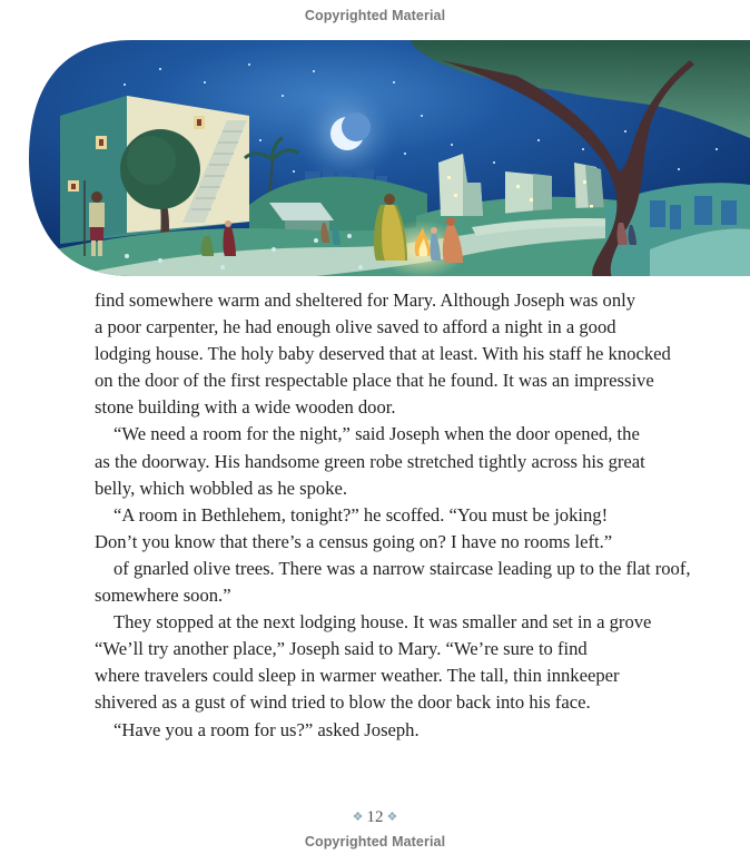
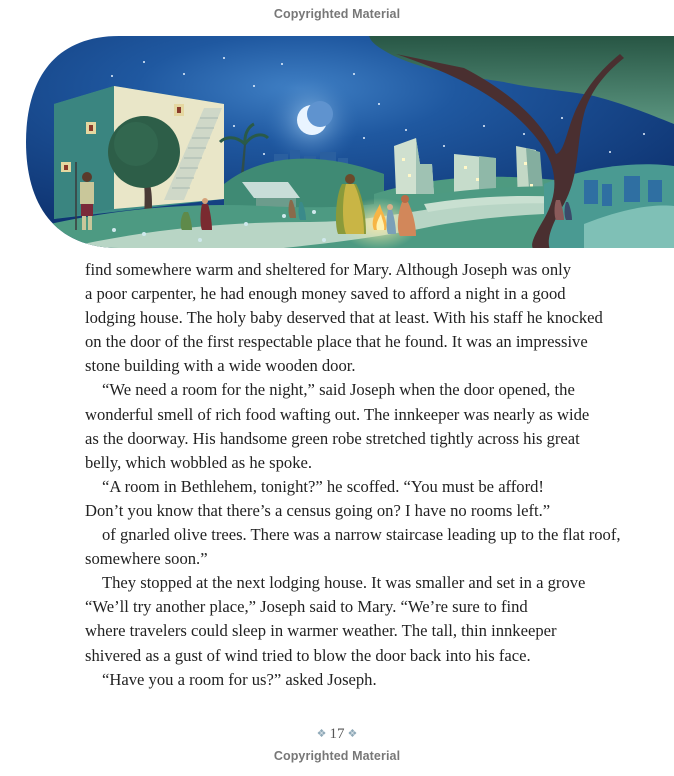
  Copyrighted Material
  find somewhere warm and sheltered for Mary. Although Joseph was only
- a poor carpenter, he had enough olive saved to afford a night in a good
+ a poor carpenter, he had enough money saved to afford a night in a good
  lodging house. The holy baby deserved that at least. With his staff he knocked
  on the door of the first respectable place that he found. It was an impressive
  stone building with a wide wooden door.
  “We need a room for the night,” said Joseph when the door opened, the
+ wonderful smell of rich food wafting out. The innkeeper was nearly as wide
  as the doorway. His handsome green robe stretched tightly across his great
  belly, which wobbled as he spoke.
- “A room in Bethlehem, tonight?” he scoffed. “You must be joking!
+ “A room in Bethlehem, tonight?” he scoffed. “You must be afford!
  Don’t you know that there’s a census going on? I have no rooms left.”
  of gnarled olive trees. There was a narrow staircase leading up to the flat roof,
  somewhere soon.”
  They stopped at the next lodging house. It was smaller and set in a grove
  “We’ll try another place,” Joseph said to Mary. “We’re sure to find
  where travelers could sleep in warmer weather. The tall, thin innkeeper
  shivered as a gust of wind tried to blow the door back into his face.
  “Have you a room for us?” asked Joseph.
- ❖ 12 ❖
+ ❖ 17 ❖
  Copyrighted Material
